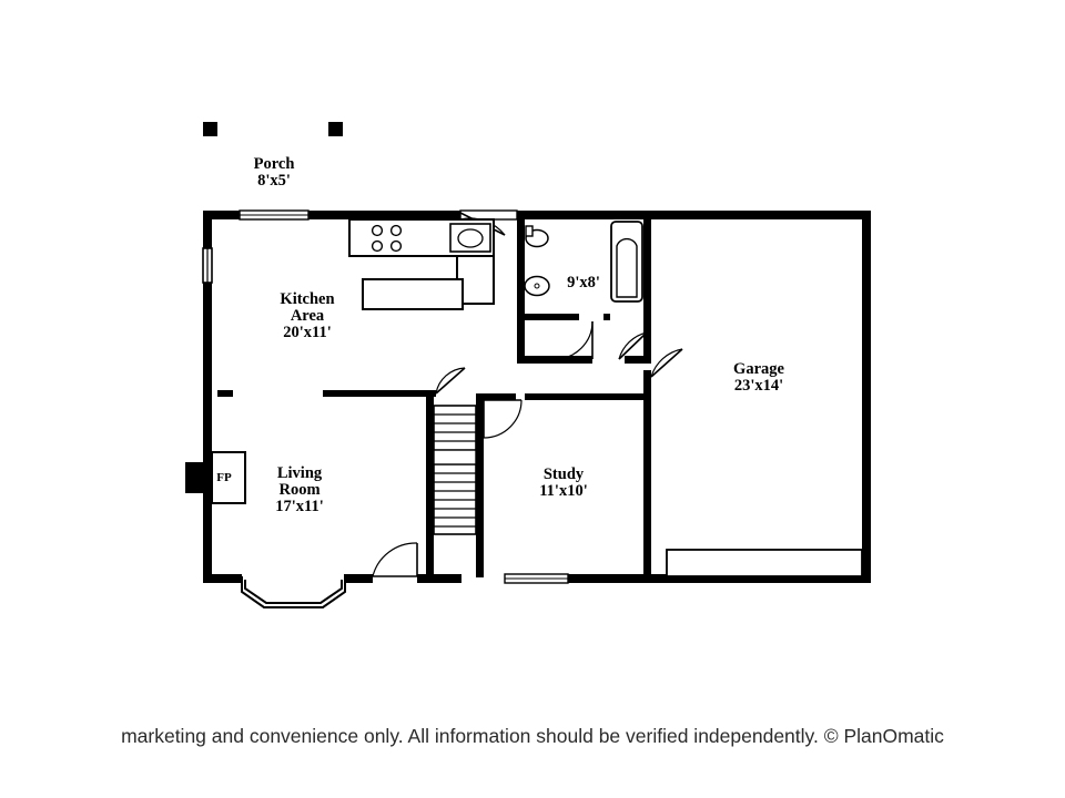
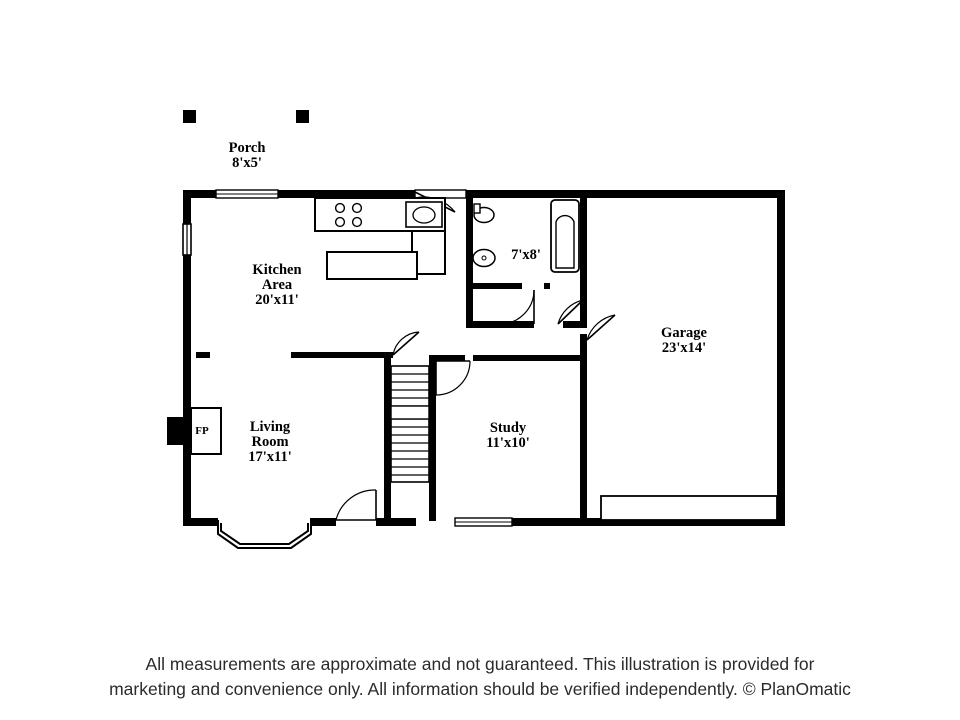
  Porch
  8'x5'
  Kitchen
  Area
  20'x11'
- 9'x8'
+ 7'x8'
  Garage
  23'x14'
  Living
  Room
  17'x11'
  Study
  11'x10'
  FP
+ All measurements are approximate and not guaranteed. This illustration is provided for
  marketing and convenience only. All information should be verified independently. © PlanOmatic
